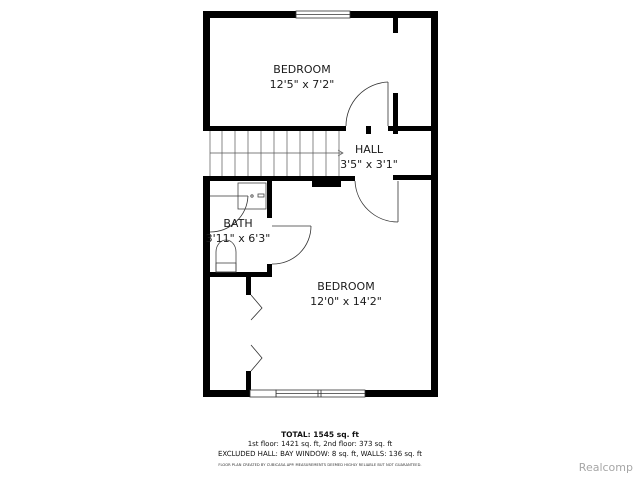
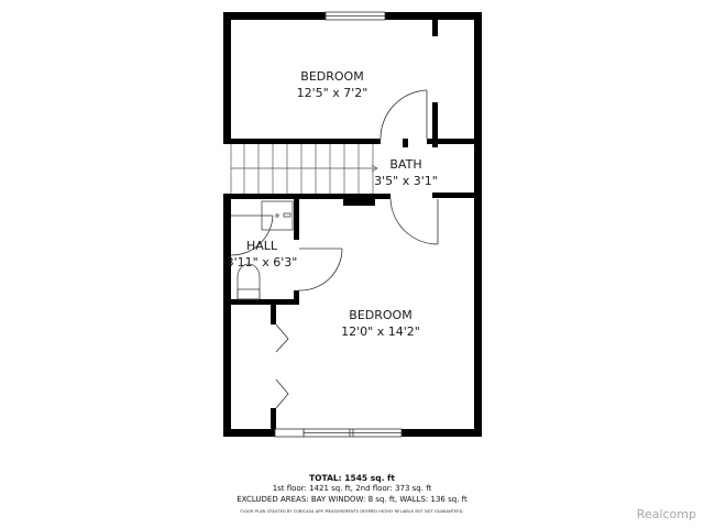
  BEDROOM
  12'5" x 7'2"
- HALL
+ BATH
  3'5" x 3'1"
- BATH
+ HALL
  3'11" x 6'3"
  BEDROOM
  12'0" x 14'2"
  TOTAL: 1545 sq. ft
  1st floor: 1421 sq. ft, 2nd floor: 373 sq. ft
- EXCLUDED HALL: BAY WINDOW: 8 sq. ft, WALLS: 136 sq. ft
+ EXCLUDED AREAS: BAY WINDOW: 8 sq. ft, WALLS: 136 sq. ft
  Realcomp
